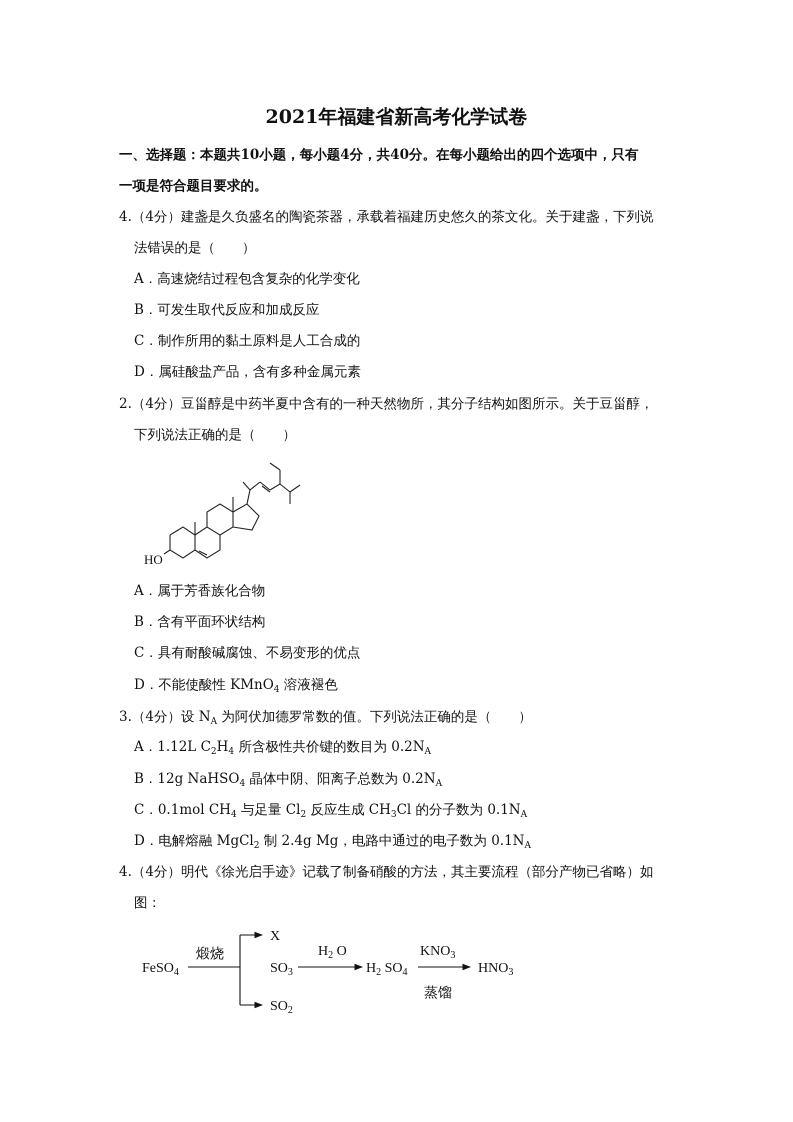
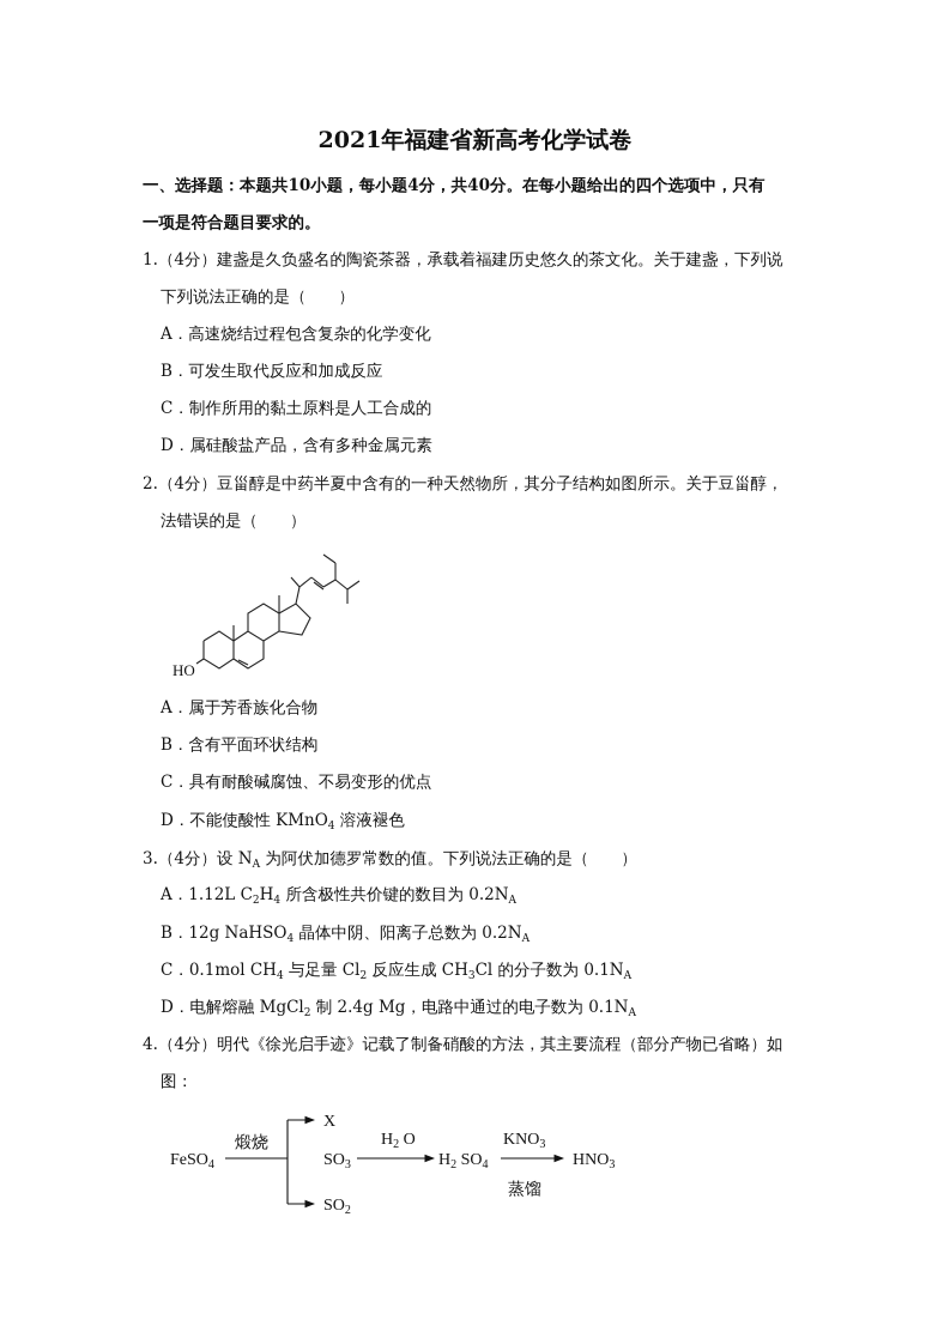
  2021年福建省新高考化学试卷
  一、选择题：本题共10小题，每小题4分，共40分。在每小题给出的四个选项中，只有
  一项是符合题目要求的。
- 4.（4分）建盏是久负盛名的陶瓷茶器，承载着福建历史悠久的茶文化。关于建盏，下列说
+ 1.（4分）建盏是久负盛名的陶瓷茶器，承载着福建历史悠久的茶文化。关于建盏，下列说
- 法错误的是（ ）
+ 下列说法正确的是（ ）
  A．高速烧结过程包含复杂的化学变化
  B．可发生取代反应和加成反应
  C．制作所用的黏土原料是人工合成的
  D．属硅酸盐产品，含有多种金属元素
  2.（4分）豆甾醇是中药半夏中含有的一种天然物所，其分子结构如图所示。关于豆甾醇，
- 下列说法正确的是（ ）
+ 法错误的是（ ）
  HO
  A．属于芳香族化合物
  B．含有平面环状结构
  C．具有耐酸碱腐蚀、不易变形的优点
  D．不能使酸性 KMnO4 溶液褪色
  3.（4分）设 NA 为阿伏加德罗常数的值。下列说法正确的是（ ）
  A．1.12L C2H4 所含极性共价键的数目为 0.2NA
  B．12g NaHSO4 晶体中阴、阳离子总数为 0.2NA
  C．0.1mol CH4 与足量 Cl2 反应生成 CH3Cl 的分子数为 0.1NA
  D．电解熔融 MgCl2 制 2.4g Mg，电路中通过的电子数为 0.1NA
  4.（4分）明代《徐光启手迹》记载了制备硝酸的方法，其主要流程（部分产物已省略）如
  图：
  FeSO4
  煅烧
  X
  SO3
  SO2
  H2 O
  H2 SO4
  KNO3
  蒸馏
  HNO3
